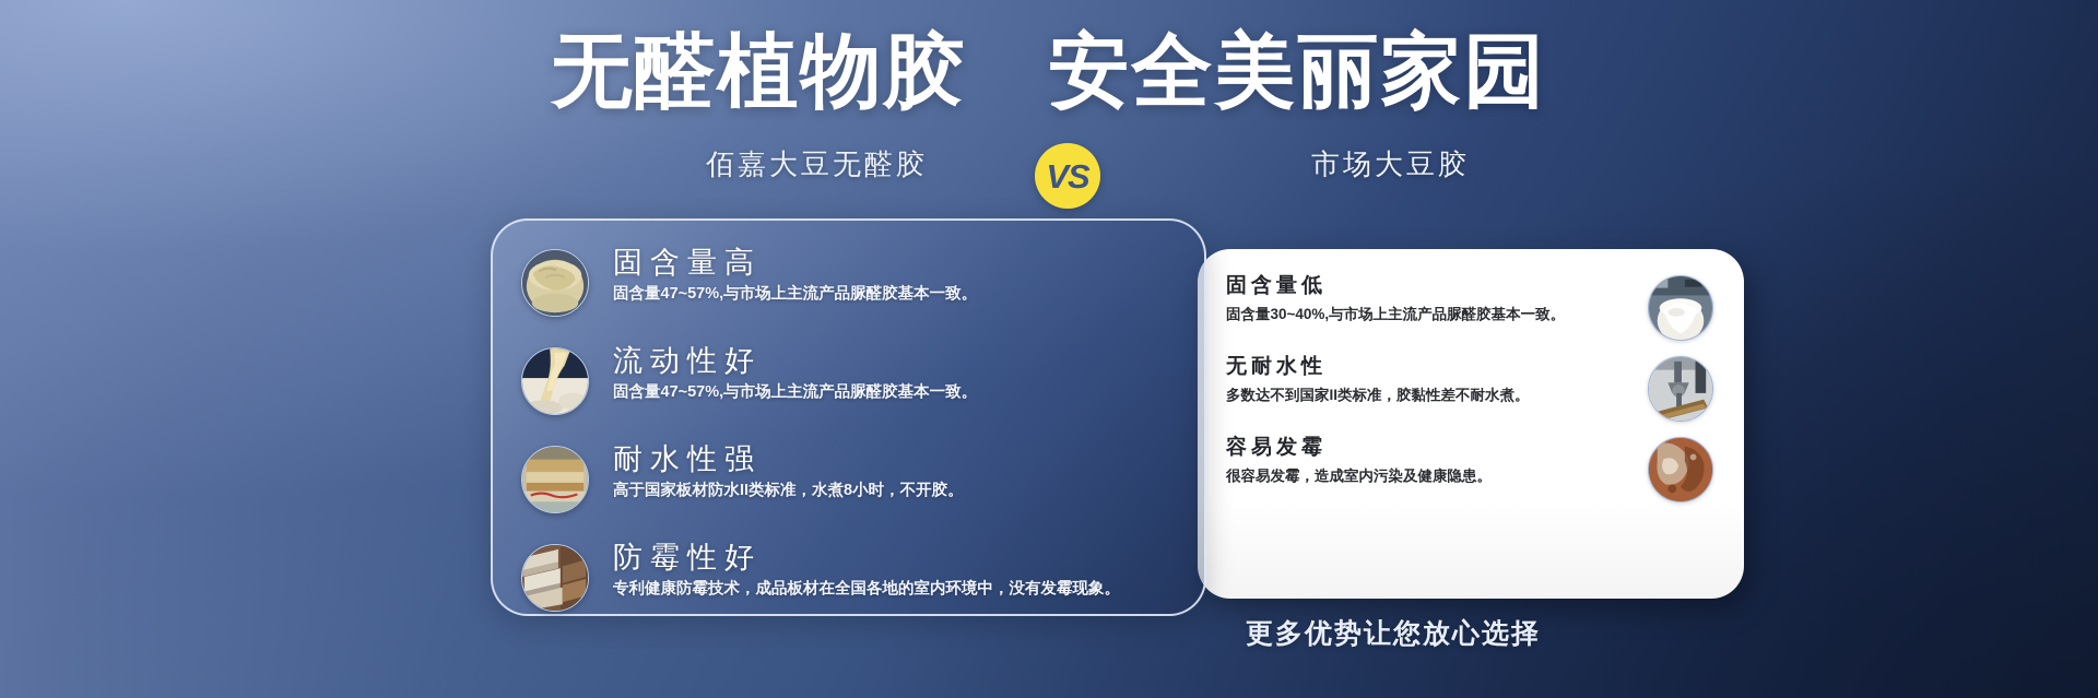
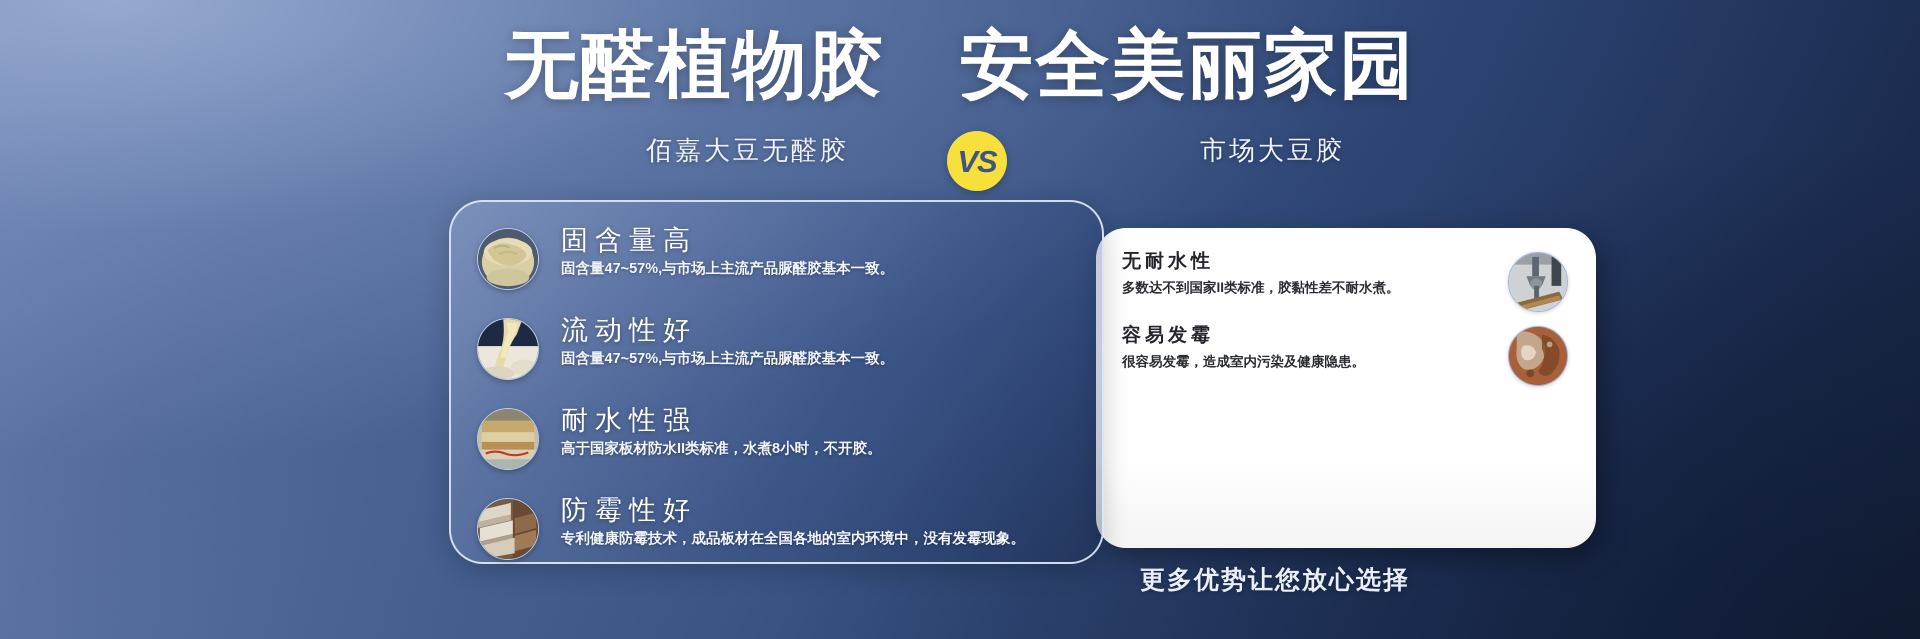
  无醛植物胶 安全美丽家园
  佰嘉大豆无醛胶
  市场大豆胶
  VS
- 固含量低
- 固含量30~40%,与市场上主流产品脲醛胶基本一致。
  无耐水性
  多数达不到国家II类标准，胶黏性差不耐水煮。
  容易发霉
  很容易发霉，造成室内污染及健康隐患。
  固含量高
  固含量47~57%,与市场上主流产品脲醛胶基本一致。
  流动性好
  固含量47~57%,与市场上主流产品脲醛胶基本一致。
  耐水性强
  高于国家板材防水II类标准，水煮8小时，不开胶。
  防霉性好
  专利健康防霉技术，成品板材在全国各地的室内环境中，没有发霉现象。
  更多优势让您放心选择
